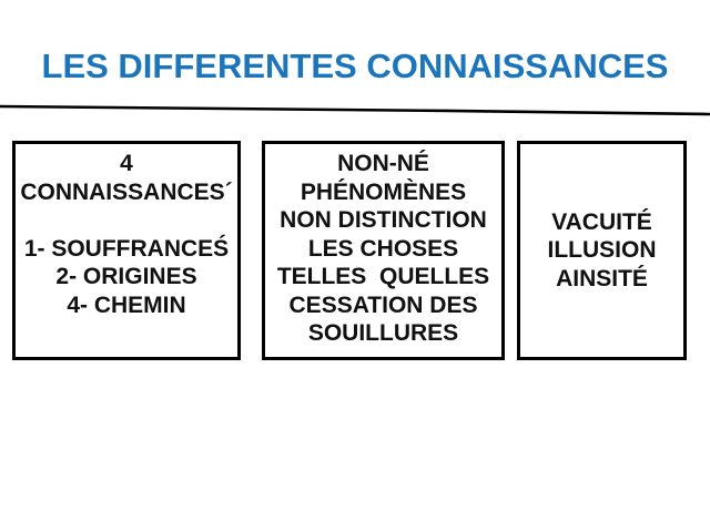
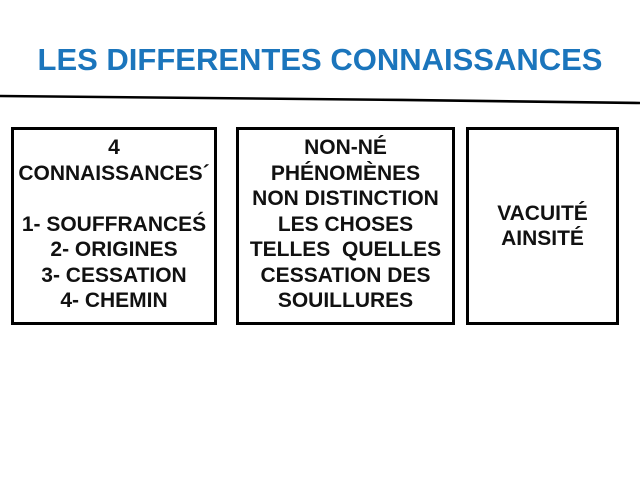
  LES DIFFERENTES CONNAISSANCES
  4
  CONNAISSANCES´
  1- SOUFFRANCEŚ
  2- ORIGINES
+ 3- CESSATION
  4- CHEMIN
  NON-NÉ
  PHÉNOMÈNES
  NON DISTINCTION
  LES CHOSES
  TELLES QUELLES
  CESSATION DES
  SOUILLURES
  VACUITÉ
- ILLUSION
  AINSITÉ
